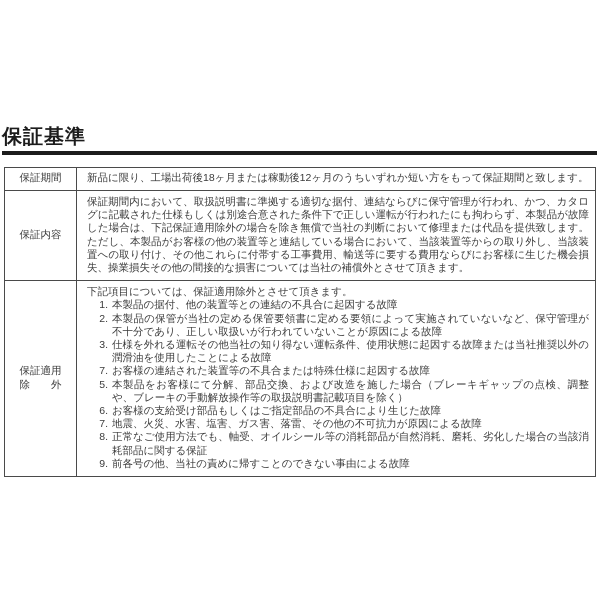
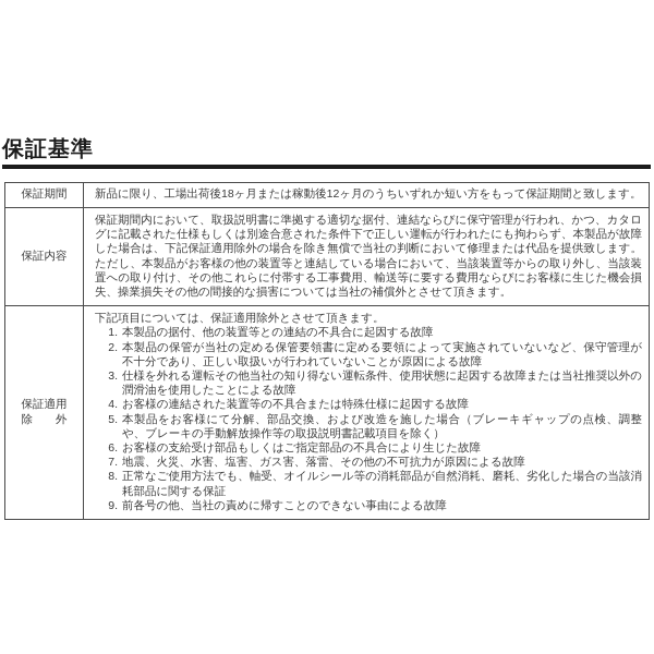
  保証基準
  保証期間	新品に限り、工場出荷後18ヶ月または稼動後12ヶ月のうちいずれか短い方をもって保証期間と致します。
  保証内容	保証期間内において、取扱説明書に準拠する適切な据付、連結ならびに保守管理が行われ、かつ、カタログに記載された仕様もしくは別途合意された条件下で正しい運転が行われたにも拘わらず、本製品が故障した場合は、下記保証適用除外の場合を除き無償で当社の判断において修理または代品を提供致します。ただし、本製品がお客様の他の装置等と連結している場合において、当該装置等からの取り外し、当該装置への取り付け、その他これらに付帯する工事費用、輸送等に要する費用ならびにお客様に生じた機会損失、操業損失その他の間接的な損害については当社の補償外とさせて頂きます。
- 保証適用 除 外	下記項目については、保証適用除外とさせて頂きます。 1. 本製品の据付、他の装置等との連結の不具合に起因する故障 2. 本製品の保管が当社の定める保管要領書に定める要領によって実施されていないなど、保守管理が不十分であり、正しい取扱いが行われていないことが原因による故障 3. 仕様を外れる運転その他当社の知り得ない運転条件、使用状態に起因する故障または当社推奨以外の潤滑油を使用したことによる故障 7. お客様の連結された装置等の不具合または特殊仕様に起因する故障 5. 本製品をお客様にて分解、部品交換、および改造を施した場合（ブレーキギャップの点検、調整や、ブレーキの手動解放操作等の取扱説明書記載項目を除く） 6. お客様の支給受け部品もしくはご指定部品の不具合により生じた故障 7. 地震、火災、水害、塩害、ガス害、落雷、その他の不可抗力が原因による故障 8. 正常なご使用方法でも、軸受、オイルシール等の消耗部品が自然消耗、磨耗、劣化した場合の当該消耗部品に関する保証 9. 前各号の他、当社の責めに帰すことのできない事由による故障
+ 保証適用 除 外	下記項目については、保証適用除外とさせて頂きます。 1. 本製品の据付、他の装置等との連結の不具合に起因する故障 2. 本製品の保管が当社の定める保管要領書に定める要領によって実施されていないなど、保守管理が不十分であり、正しい取扱いが行われていないことが原因による故障 3. 仕様を外れる運転その他当社の知り得ない運転条件、使用状態に起因する故障または当社推奨以外の潤滑油を使用したことによる故障 4. お客様の連結された装置等の不具合または特殊仕様に起因する故障 5. 本製品をお客様にて分解、部品交換、および改造を施した場合（ブレーキギャップの点検、調整や、ブレーキの手動解放操作等の取扱説明書記載項目を除く） 6. お客様の支給受け部品もしくはご指定部品の不具合により生じた故障 7. 地震、火災、水害、塩害、ガス害、落雷、その他の不可抗力が原因による故障 8. 正常なご使用方法でも、軸受、オイルシール等の消耗部品が自然消耗、磨耗、劣化した場合の当該消耗部品に関する保証 9. 前各号の他、当社の責めに帰すことのできない事由による故障
